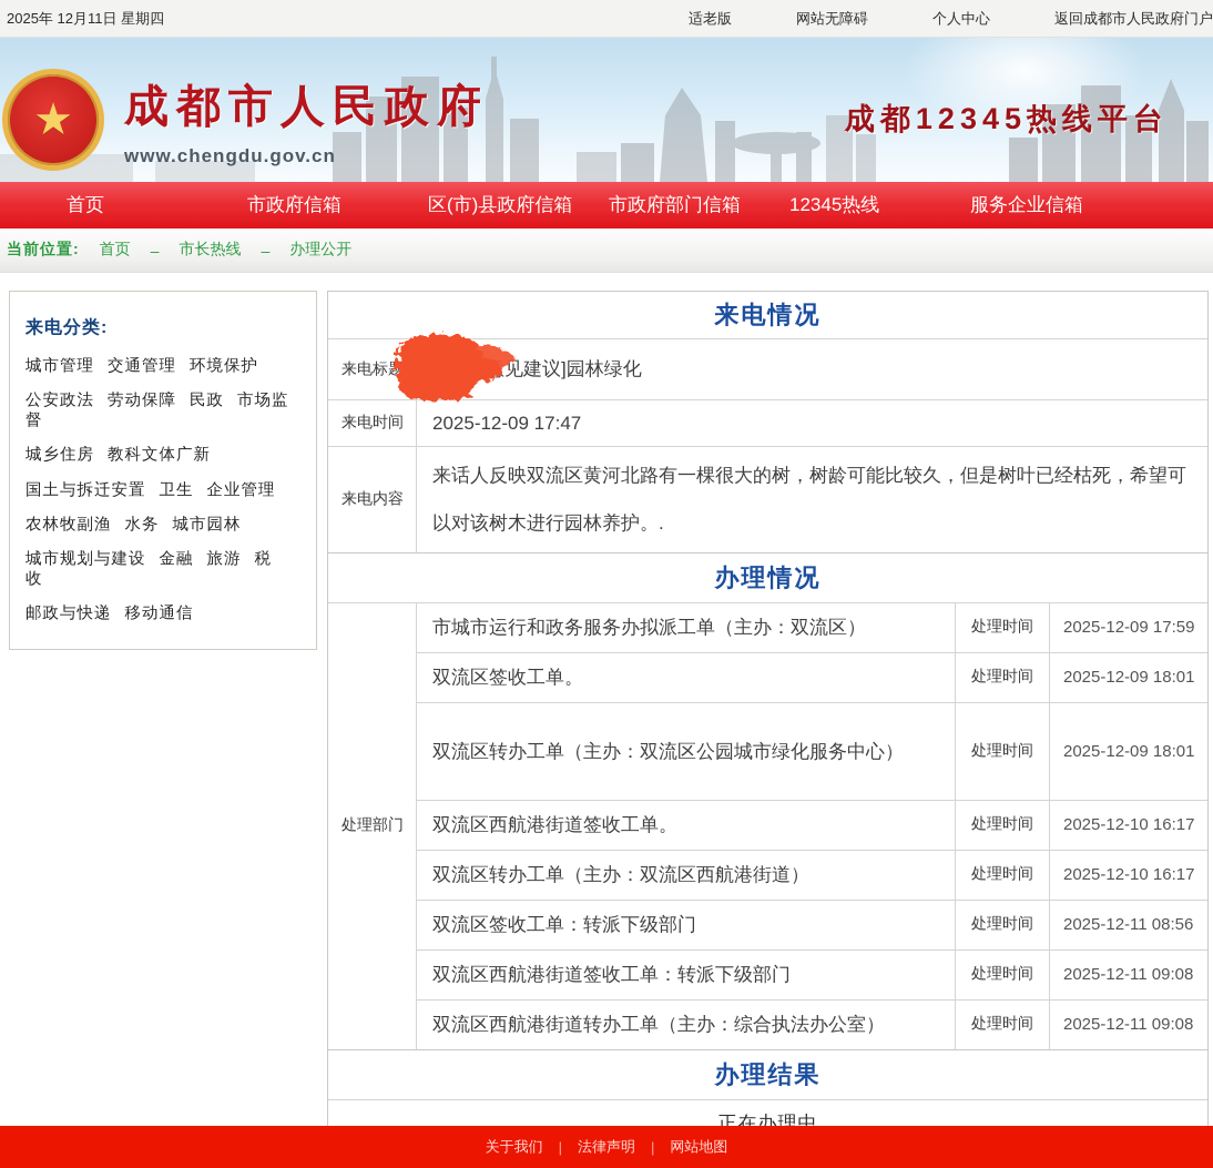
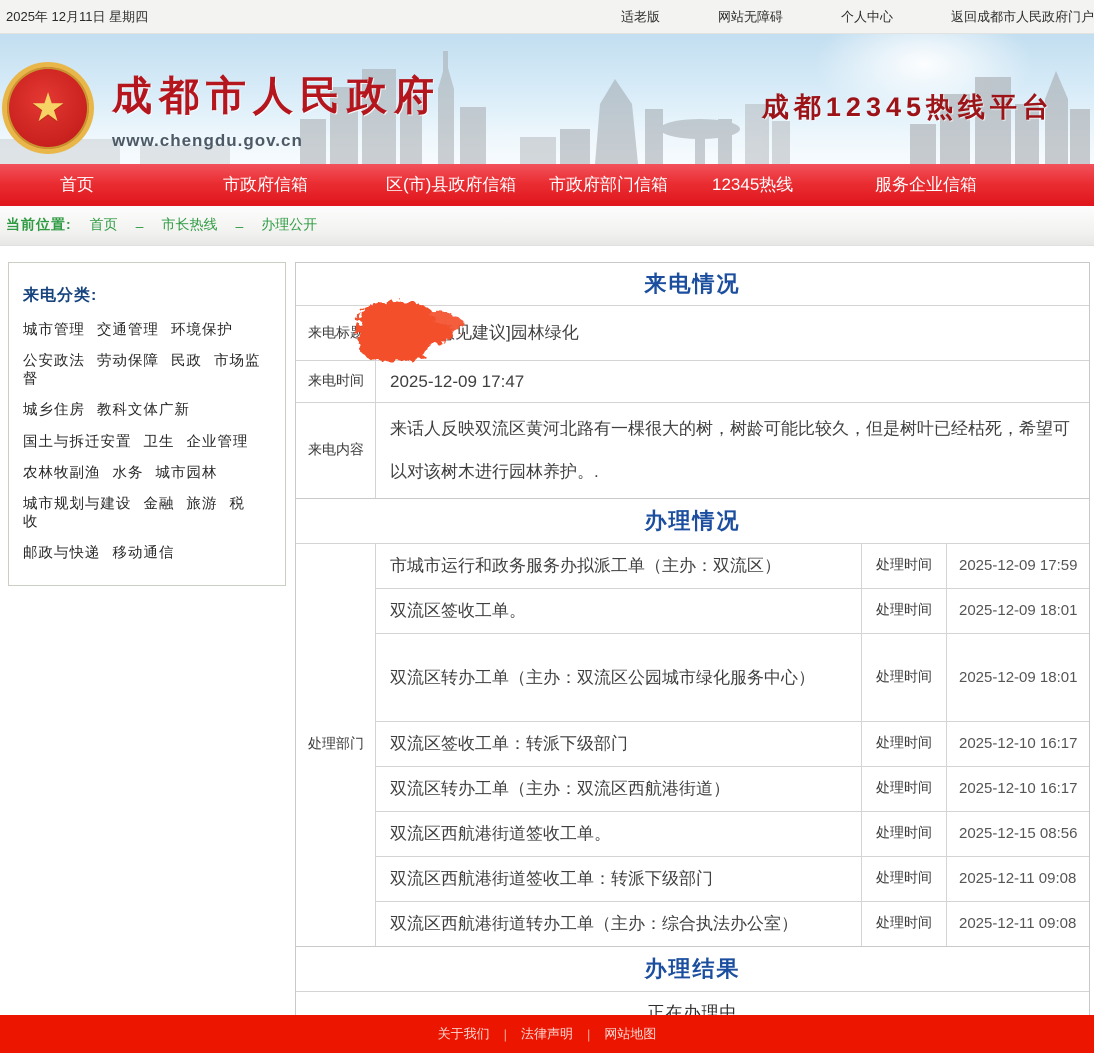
  2025年 12月11日 星期四
  适老版
  网站无障碍
  个人中心
  返回成都市人民政府门户
  ★
  成都市人民政府
  www.chengdu.gov.cn
  成都12345热线平台
  首页
  市政府信箱
  区(市)县政府信箱
  市政府部门信箱
  12345热线
  服务企业信箱
  当前位置:
  首页
  –
  市长热线
  –
  办理公开
  来电分类:
  城市管理 交通管理 环境保护
  公安政法 劳动保障 民政 市场监督
  城乡住房 教科文体广新
  国土与拆迁安置 卫生 企业管理
  农林牧副渔 水务 城市园林
  城市规划与建设 金融 旅游 税收
  邮政与快递 移动通信
  来电情况
  来电标题
  见建议]园林绿化
  来电时间
  2025-12-09 17:47
  来电内容
  来话人反映双流区黄河北路有一棵很大的树，树龄可能比较久，但是树叶已经枯死，希望可以对该树木进行园林养护。.
  办理情况
  处理部门
  市城市运行和政务服务办拟派工单（主办：双流区）
  处理时间
  2025-12-09 17:59
  双流区签收工单。
  处理时间
  2025-12-09 18:01
  双流区转办工单（主办：双流区公园城市绿化服务中心）
  处理时间
  2025-12-09 18:01
- 双流区西航港街道签收工单。
+ 双流区签收工单：转派下级部门
  处理时间
  2025-12-10 16:17
  双流区转办工单（主办：双流区西航港街道）
  处理时间
  2025-12-10 16:17
- 双流区签收工单：转派下级部门
+ 双流区西航港街道签收工单。
  处理时间
- 2025-12-11 08:56
+ 2025-12-15 08:56
  双流区西航港街道签收工单：转派下级部门
  处理时间
  2025-12-11 09:08
  双流区西航港街道转办工单（主办：综合执法办公室）
  处理时间
  2025-12-11 09:08
  办理结果
  正在办理中
  关于我们
  |
  法律声明
  |
  网站地图
